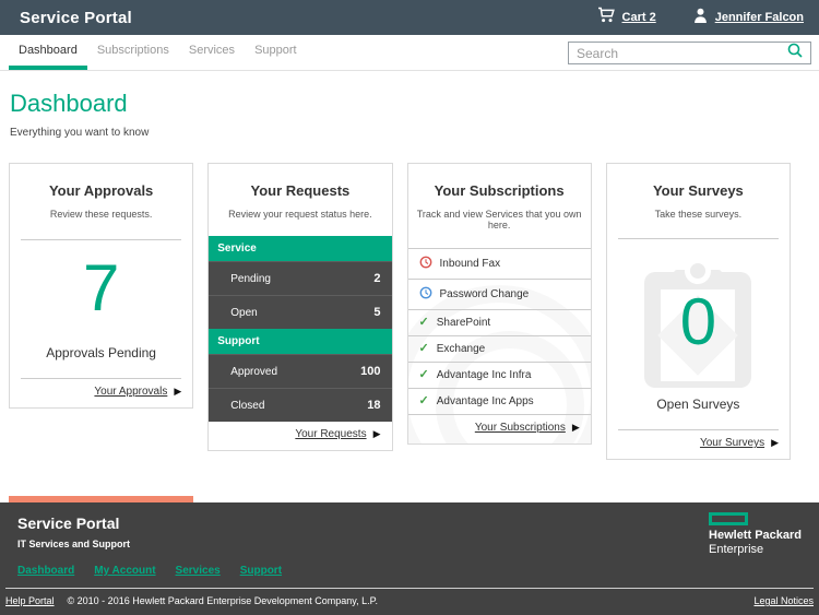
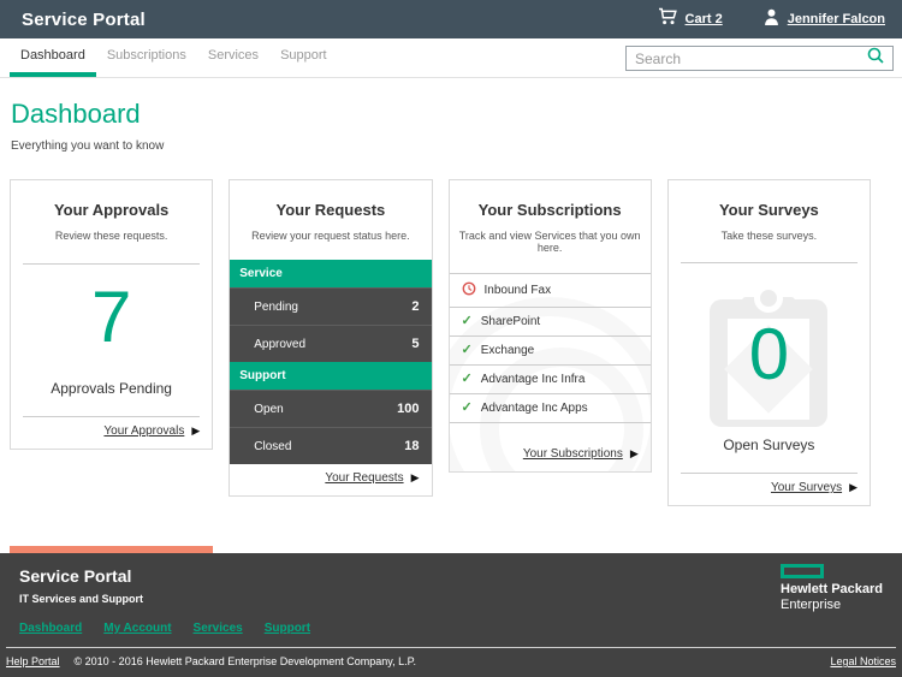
  Service Portal
  Cart 2
  Jennifer Falcon
  Dashboard
  Subscriptions
  Services
  Support
  Search
  Dashboard
  Everything you want to know
  Your Approvals
  Review these requests.
  7
  Approvals Pending
  Your Approvals
  ▶
  Your Requests
  Review your request status here.
  Service
  Pending
  2
- Open
+ Approved
  5
  Support
- Approved
+ Open
  100
  Closed
  18
  Your Requests
  ▶
  Your Subscriptions
  Track and view Services that you own here.
  Inbound Fax
- Password Change
  ✓
  SharePoint
  ✓
  Exchange
  ✓
  Advantage Inc Infra
  ✓
  Advantage Inc Apps
  Your Subscriptions
  ▶
  Your Surveys
  Take these surveys.
  0
  Open Surveys
  Your Surveys
  ▶
  Service Portal
  IT Services and Support
  Dashboard
  My Account
  Services
  Support
  Hewlett Packard
  Enterprise
  Help Portal
  © 2010 - 2016 Hewlett Packard Enterprise Development Company, L.P.
  Legal Notices
